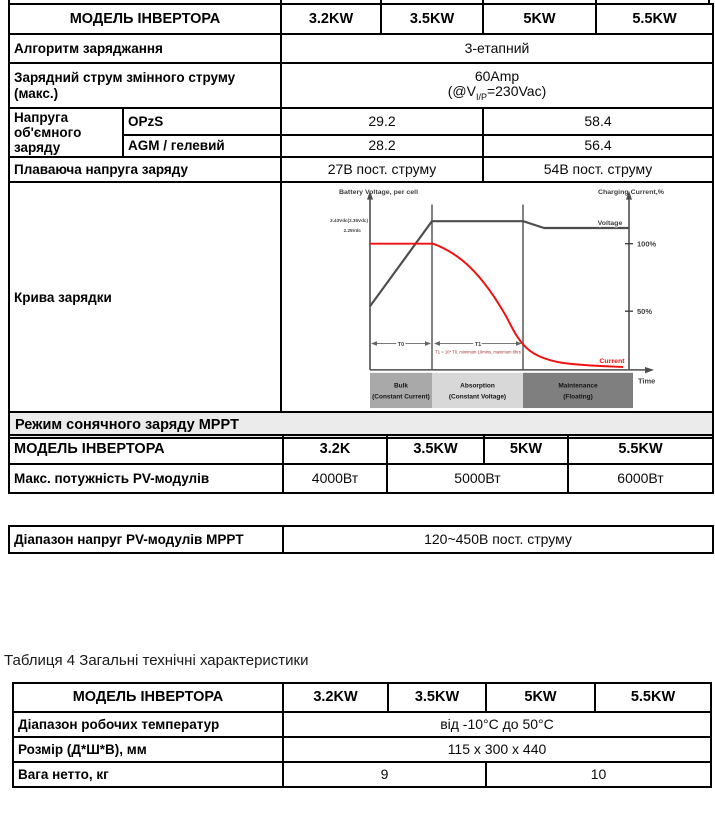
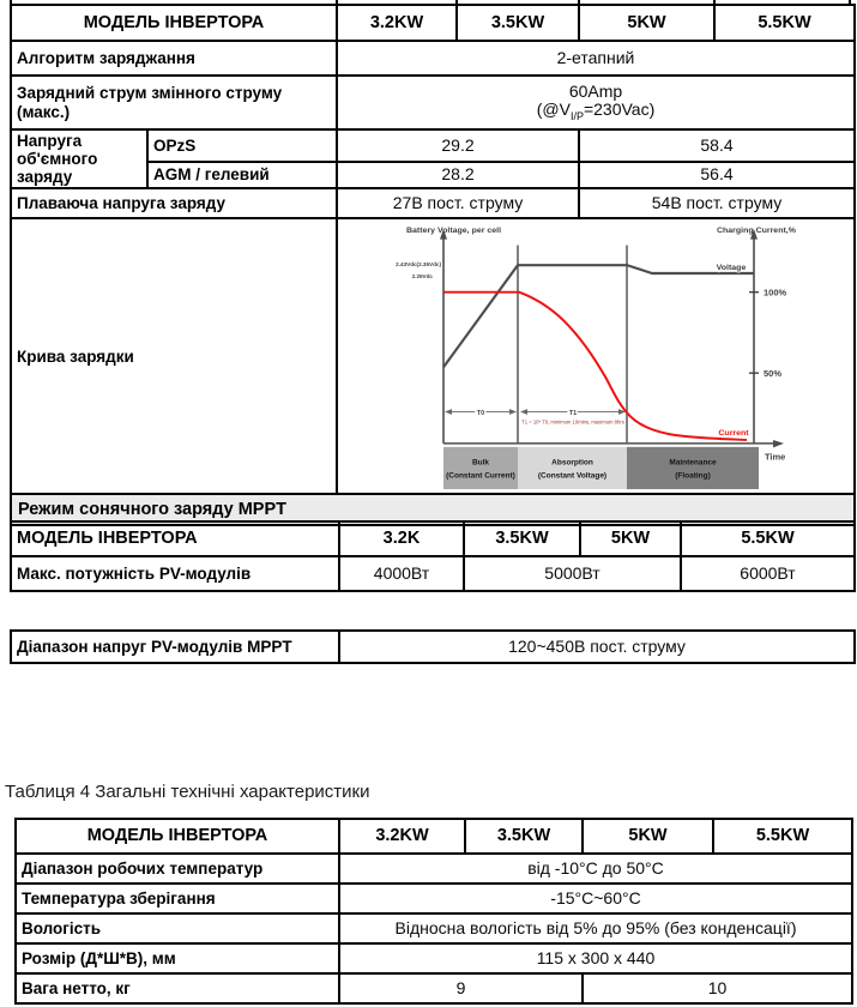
  МОДЕЛЬ ІНВЕРТОРА	3.2KW	3.5KW	5KW	5.5KW
- Алгоритм заряджання	3-етапний
+ Алгоритм заряджання	2-етапний
  Зарядний струм змінного струму (макс.)	60Amp (@VI/P=230Vac)
  Напруга об'ємного заряду	OPzS	29.2	58.4
  AGM / гелевий	28.2	56.4
  Плаваюча напруга заряду	27В пост. струму	54В пост. струму
  Режим сонячного заряду MPPT
  МОДЕЛЬ ІНВЕРТОРА	3.2K	3.5KW	5KW	5.5KW
  Макс. потужність PV-модулів	4000Вт	5000Вт	6000Вт
  Діапазон напруг PV-модулів MPPT	120~450В пост. струму
  Таблиця 4 Загальні технічні характеристики
  МОДЕЛЬ ІНВЕРТОРА	3.2KW	3.5KW	5KW	5.5KW
  Діапазон робочих температур	від -10°C до 50°C
+ Температура зберігання	-15°C~60°C
+ Вологість	Відносна вологість від 5% до 95% (без конденсації)
  Розмір (Д*Ш*В), мм	115 x 300 x 440
  Вага нетто, кг	9	10
